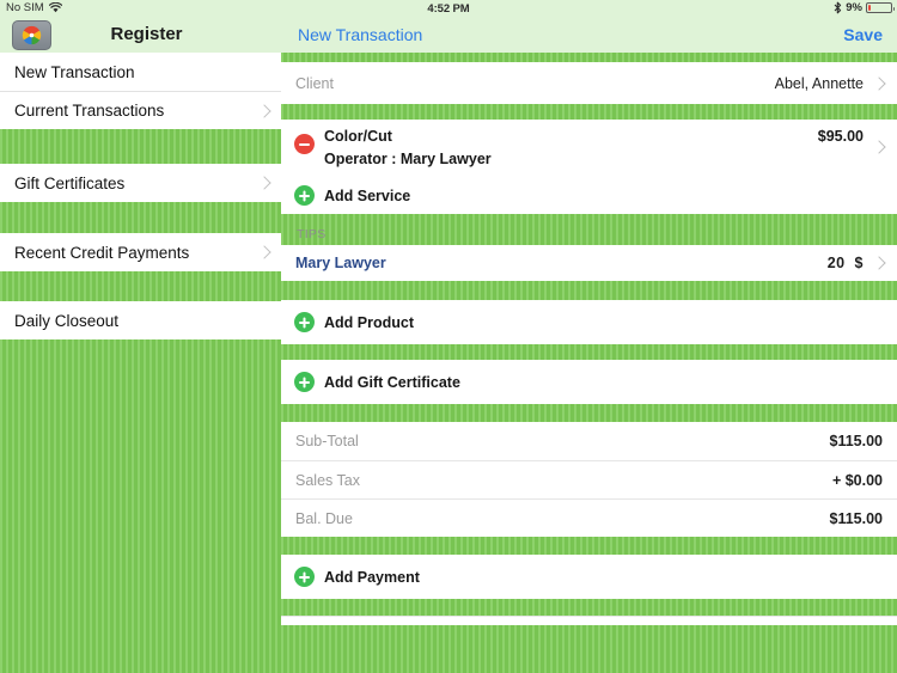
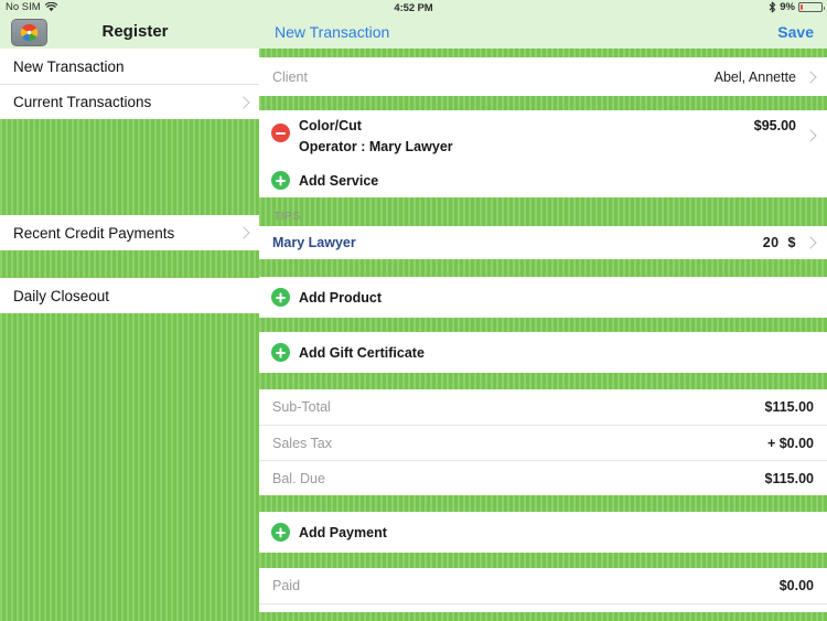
  No SIM
  4:52 PM
  9%
  Register
  New Transaction
  Current Transactions
- Gift Certificates
  Recent Credit Payments
  Daily Closeout
  New Transaction
  Save
  Client
  Abel, Annette
  Color/Cut
  Operator : Mary Lawyer
  $95.00
  Add Service
  TIPS
  Mary Lawyer
  20 $
  Add Product
  Add Gift Certificate
  Sub-Total
  $115.00
  Sales Tax
  + $0.00
  Bal. Due
  $115.00
  Add Payment
+ Paid
+ $0.00
